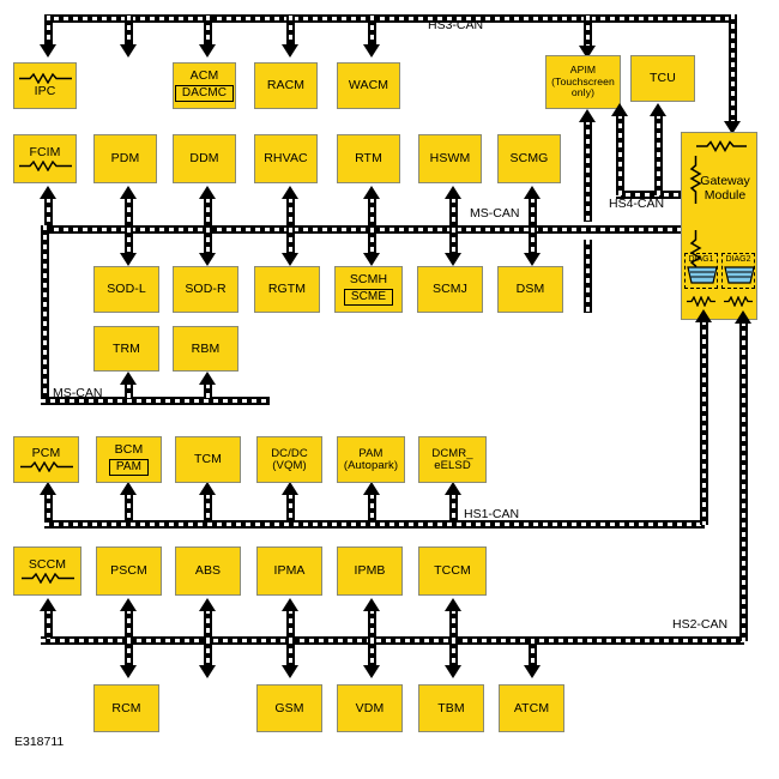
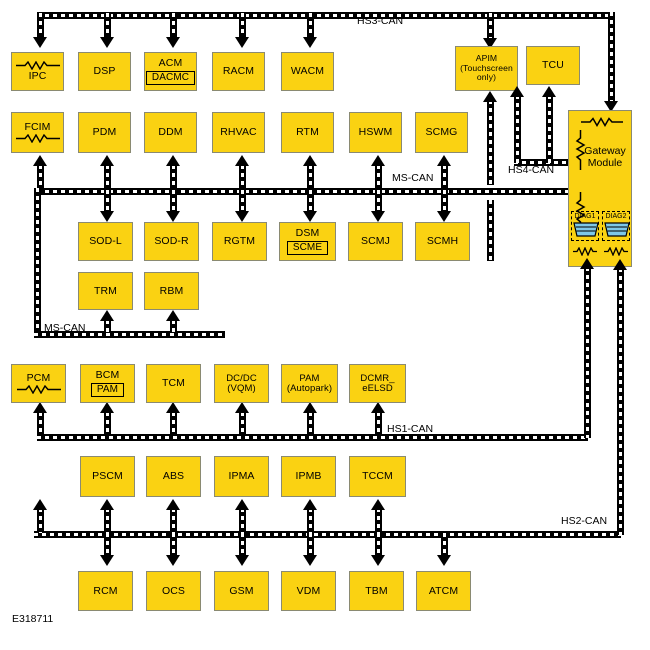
  HS3-CAN
  IPC
+ DSP
  ACM
  DACMC
  RACM
  WACM
  APIM
  (Touchscreen
  only)
  TCU
  HS4-CAN
  FCIM
  PDM
  DDM
  RHVAC
  RTM
  HSWM
  SCMG
  MS-CAN
  MS-CAN
  SOD-L
  SOD-R
  RGTM
- SCMH
+ DSM
  SCME
  SCMJ
- DSM
+ SCMH
  TRM
  RBM
  Gateway
  Module
  HS1-CAN
  PCM
  BCM
  PAM
  TCM
  DC/DC
  (VQM)
  PAM
  (Autopark)
  DCMR_
  eELSD
- SCCM
  PSCM
  ABS
  IPMA
  IPMB
  TCCM
  HS2-CAN
  RCM
+ OCS
  GSM
  VDM
  TBM
  ATCM
  E318711
